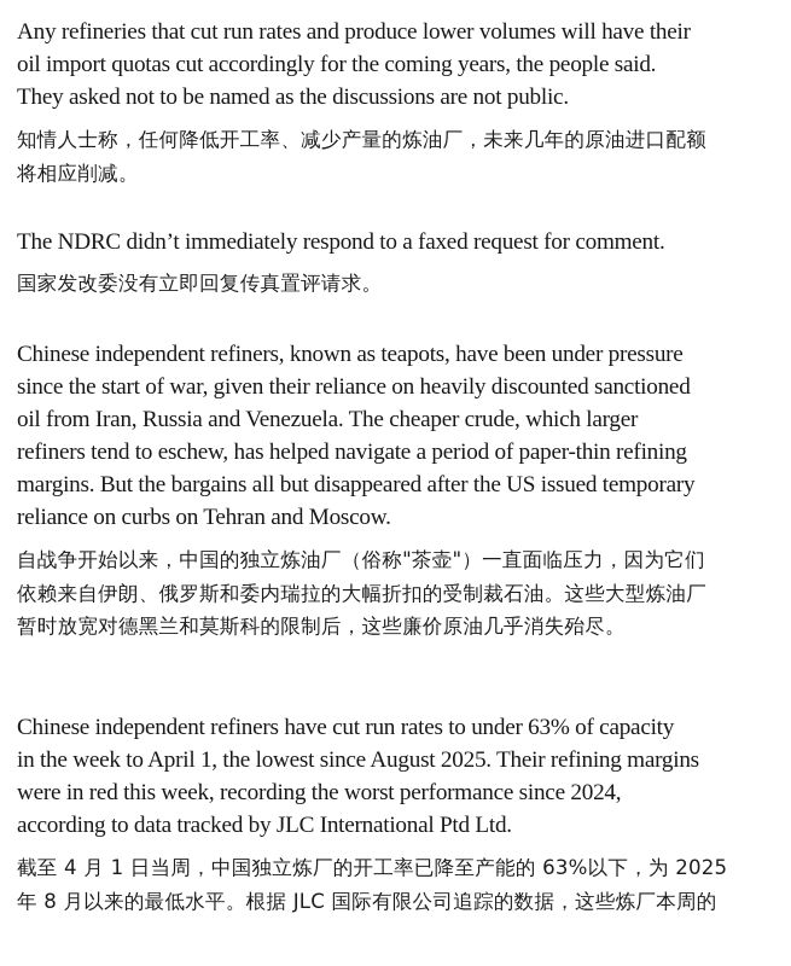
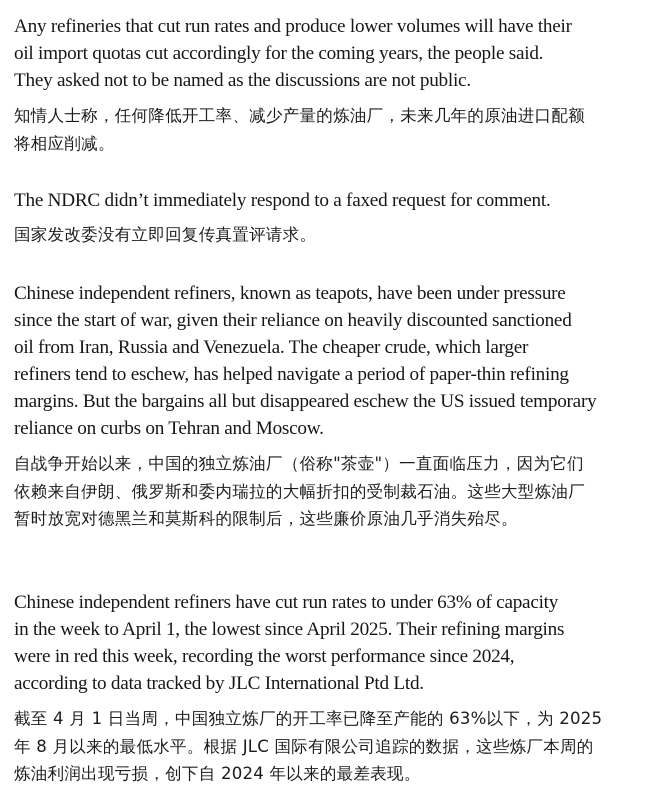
  Any refineries that cut run rates and produce lower volumes will have their
  oil import quotas cut accordingly for the coming years, the people said.
  They asked not to be named as the discussions are not public.
  知情人士称，任何降低开工率、减少产量的炼油厂，未来几年的原油进口配额
  将相应削减。
  The NDRC didn’t immediately respond to a faxed request for comment.
  国家发改委没有立即回复传真置评请求。
  Chinese independent refiners, known as teapots, have been under pressure
  since the start of war, given their reliance on heavily discounted sanctioned
  oil from Iran, Russia and Venezuela. The cheaper crude, which larger
  refiners tend to eschew, has helped navigate a period of paper-thin refining
- margins. But the bargains all but disappeared after the US issued temporary
+ margins. But the bargains all but disappeared eschew the US issued temporary
  reliance on curbs on Tehran and Moscow.
  自战争开始以来，中国的独立炼油厂（俗称"茶壶"）一直面临压力，因为它们
  依赖来自伊朗、俄罗斯和委内瑞拉的大幅折扣的受制裁石油。这些大型炼油厂
  暂时放宽对德黑兰和莫斯科的限制后，这些廉价原油几乎消失殆尽。
  Chinese independent refiners have cut run rates to under 63% of capacity
- in the week to April 1, the lowest since August 2025. Their refining margins
+ in the week to April 1, the lowest since April 2025. Their refining margins
  were in red this week, recording the worst performance since 2024,
  according to data tracked by JLC International Ptd Ltd.
  截至 4 月 1 日当周，中国独立炼厂的开工率已降至产能的 63%以下，为 2025
  年 8 月以来的最低水平。根据 JLC 国际有限公司追踪的数据，这些炼厂本周的
+ 炼油利润出现亏损，创下自 2024 年以来的最差表现。
